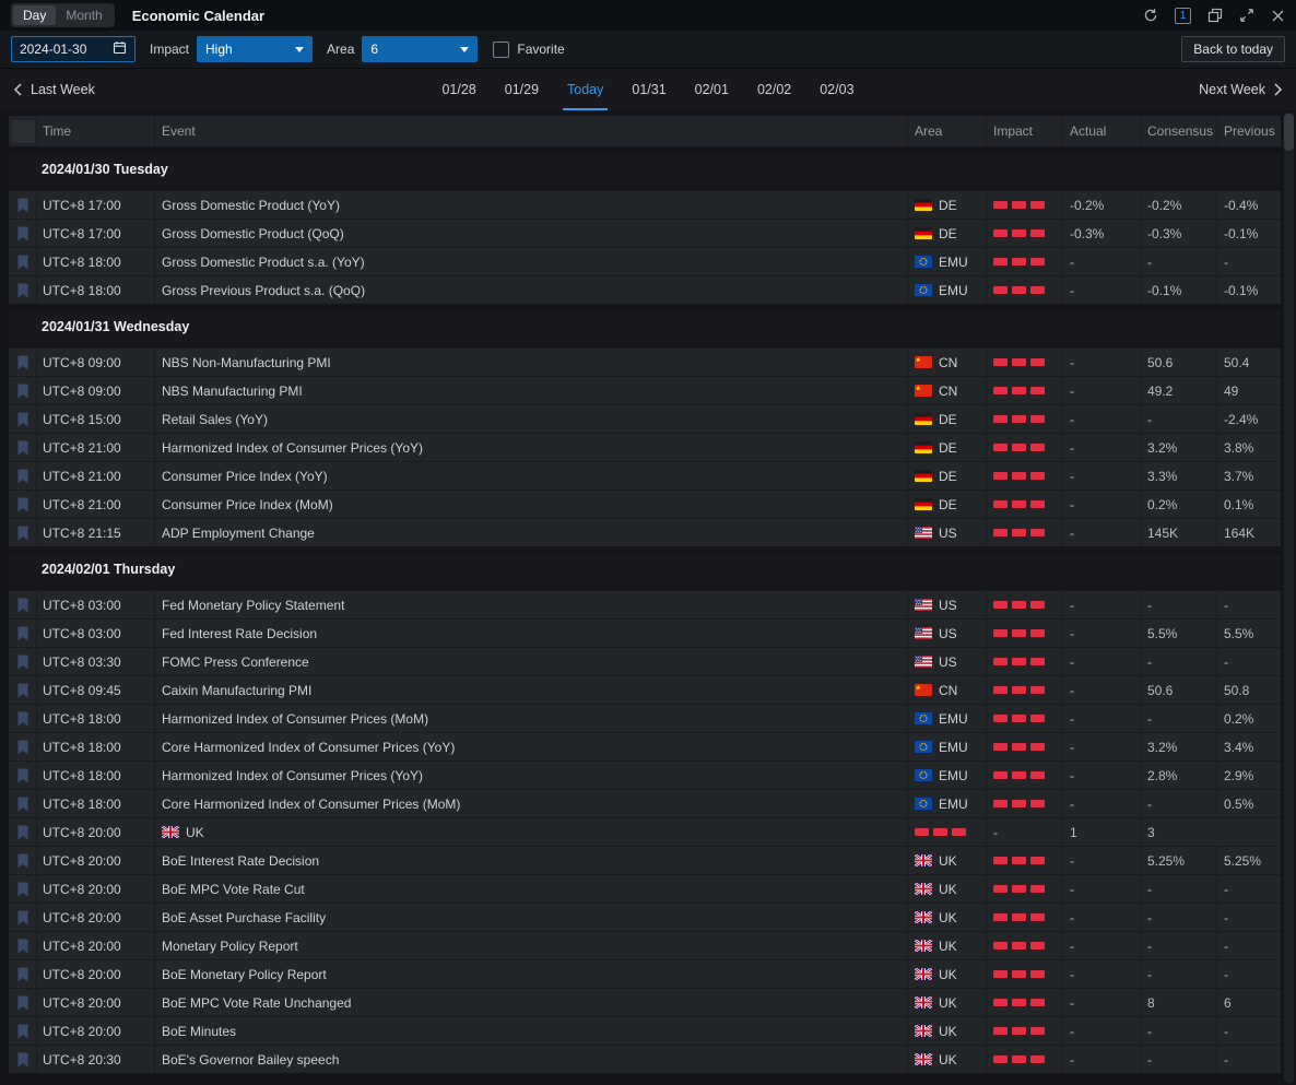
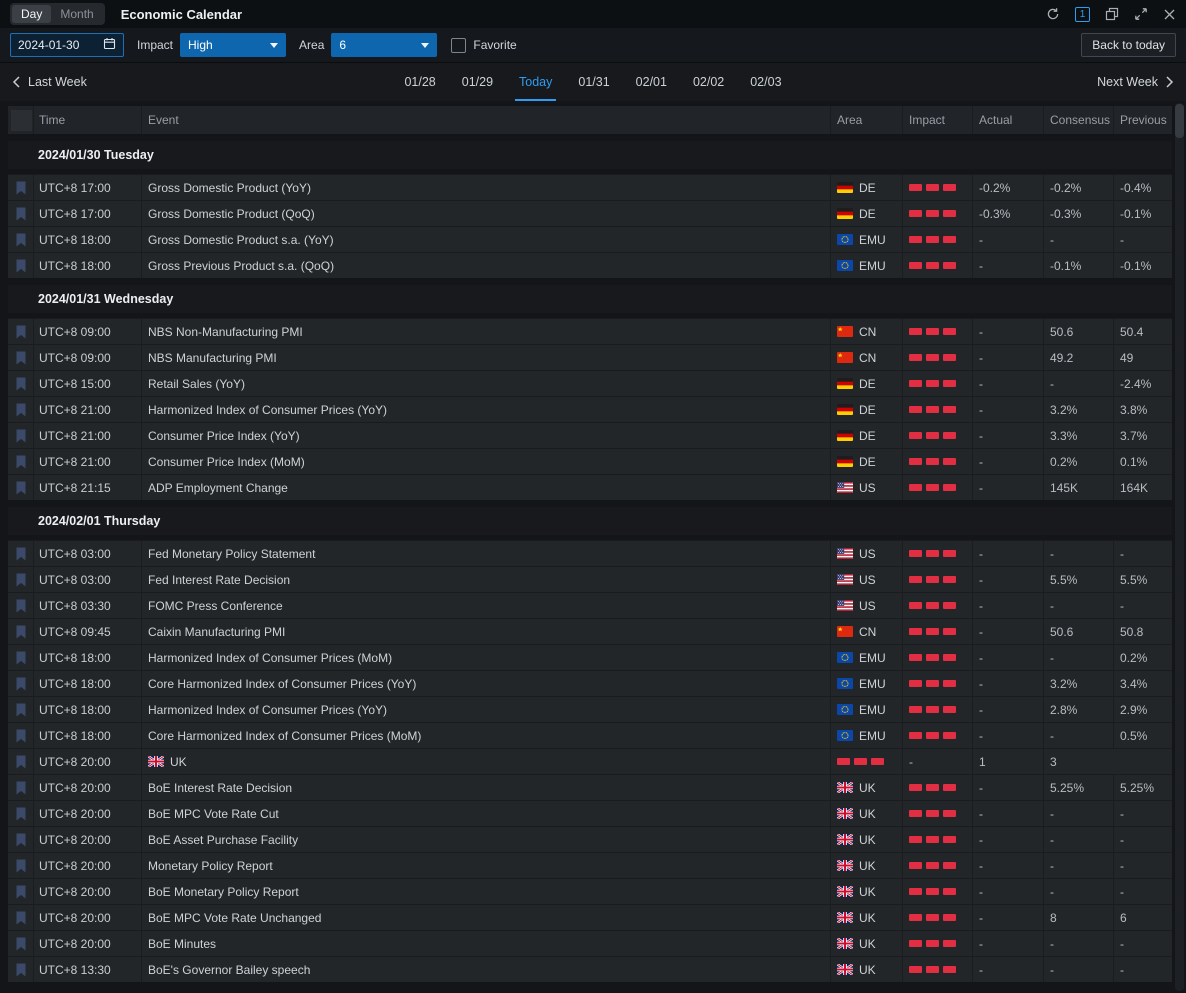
  Day
  Month
  Economic Calendar
  1
  2024-01-30
  Impact
  High
  Area
  6
  Favorite
  Back to today
  01/28
  01/29
  Today
  01/31
  02/01
  02/02
  02/03
  Last Week
  Next Week
  Time
  Event
  Area
  Impact
  Actual
  Consensus
  Previous
  2024/01/30 Tuesday
  UTC+8 17:00
  Gross Domestic Product (YoY)
  DE
  -0.2%
  -0.2%
  -0.4%
  UTC+8 17:00
  Gross Domestic Product (QoQ)
  DE
  -0.3%
  -0.3%
  -0.1%
  UTC+8 18:00
  Gross Domestic Product s.a. (YoY)
  EMU
  -
  -
  -
  UTC+8 18:00
  Gross Previous Product s.a. (QoQ)
  EMU
  -
  -0.1%
  -0.1%
  2024/01/31 Wednesday
  UTC+8 09:00
  NBS Non-Manufacturing PMI
  CN
  -
  50.6
  50.4
  UTC+8 09:00
  NBS Manufacturing PMI
  CN
  -
  49.2
  49
  UTC+8 15:00
  Retail Sales (YoY)
  DE
  -
  -
  -2.4%
  UTC+8 21:00
  Harmonized Index of Consumer Prices (YoY)
  DE
  -
  3.2%
  3.8%
  UTC+8 21:00
  Consumer Price Index (YoY)
  DE
  -
  3.3%
  3.7%
  UTC+8 21:00
  Consumer Price Index (MoM)
  DE
  -
  0.2%
  0.1%
  UTC+8 21:15
  ADP Employment Change
  US
  -
  145K
  164K
  2024/02/01 Thursday
  UTC+8 03:00
  Fed Monetary Policy Statement
  US
  -
  -
  -
  UTC+8 03:00
  Fed Interest Rate Decision
  US
  -
  5.5%
  5.5%
  UTC+8 03:30
  FOMC Press Conference
  US
  -
  -
  -
  UTC+8 09:45
  Caixin Manufacturing PMI
  CN
  -
  50.6
  50.8
  UTC+8 18:00
  Harmonized Index of Consumer Prices (MoM)
  EMU
  -
  -
  0.2%
  UTC+8 18:00
  Core Harmonized Index of Consumer Prices (YoY)
  EMU
  -
  3.2%
  3.4%
  UTC+8 18:00
  Harmonized Index of Consumer Prices (YoY)
  EMU
  -
  2.8%
  2.9%
  UTC+8 18:00
  Core Harmonized Index of Consumer Prices (MoM)
  EMU
  -
  -
  0.5%
  UTC+8 20:00
  UK
  -
  1
  3
  UTC+8 20:00
  BoE Interest Rate Decision
  UK
  -
  5.25%
  5.25%
  UTC+8 20:00
  BoE MPC Vote Rate Cut
  UK
  -
  -
  -
  UTC+8 20:00
  BoE Asset Purchase Facility
  UK
  -
  -
  -
  UTC+8 20:00
  Monetary Policy Report
  UK
  -
  -
  -
  UTC+8 20:00
  BoE Monetary Policy Report
  UK
  -
  -
  -
  UTC+8 20:00
  BoE MPC Vote Rate Unchanged
  UK
  -
  8
  6
  UTC+8 20:00
  BoE Minutes
  UK
  -
  -
  -
- UTC+8 20:30
+ UTC+8 13:30
  BoE's Governor Bailey speech
  UK
  -
  -
  -
